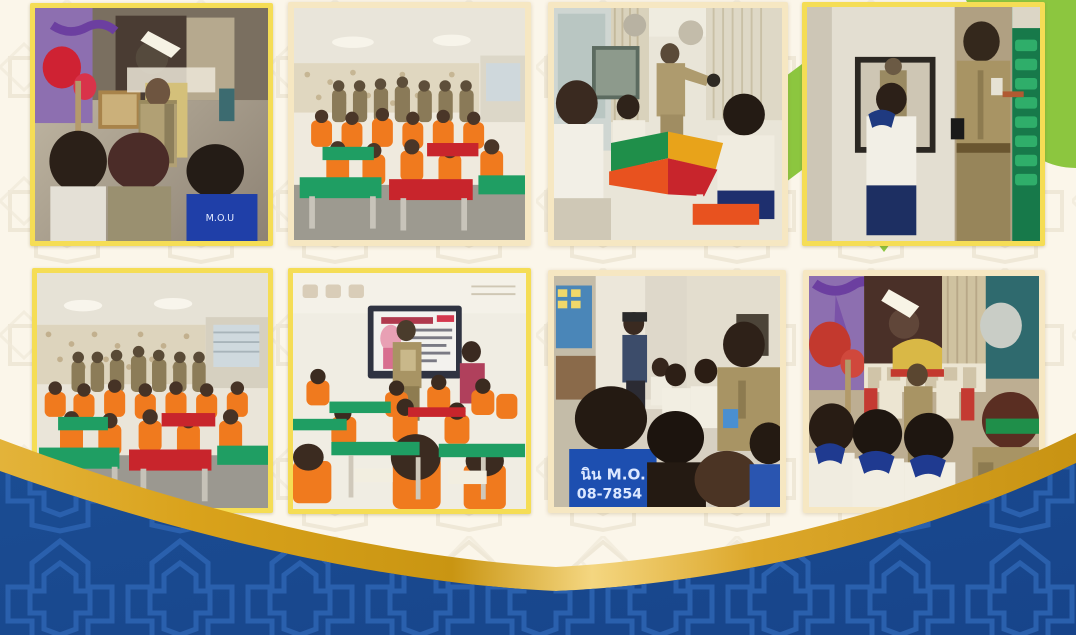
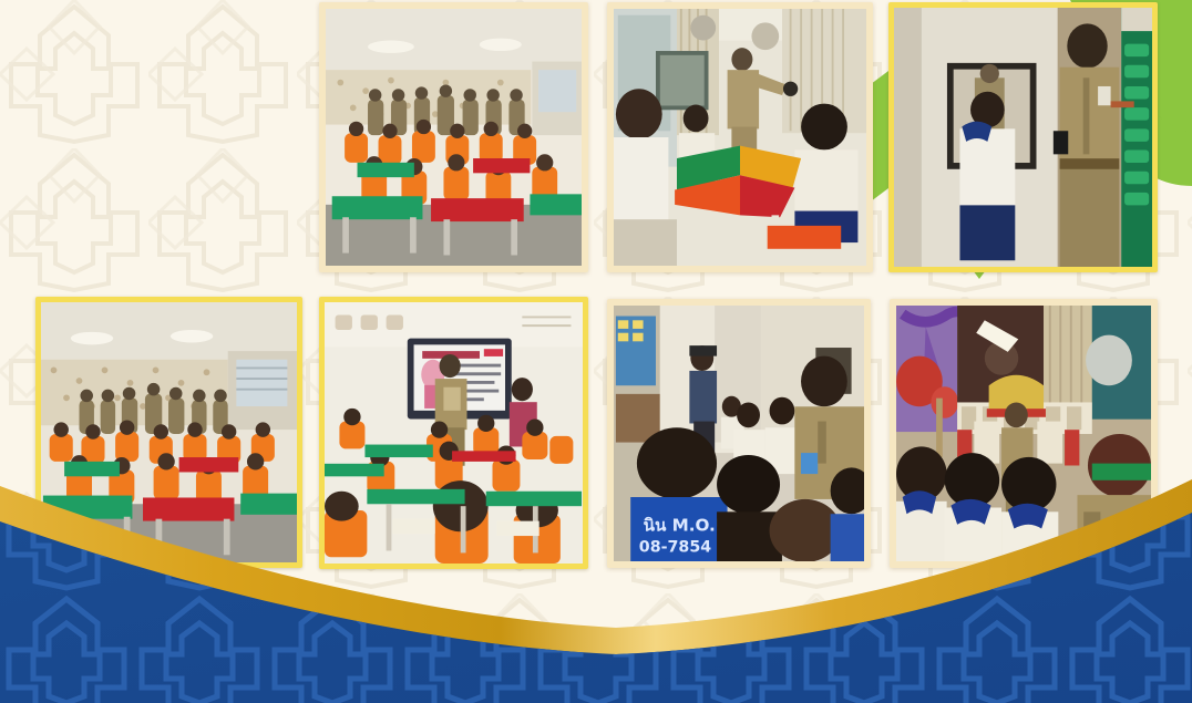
- M.O.U
  นิน M.O.
  08-7854
